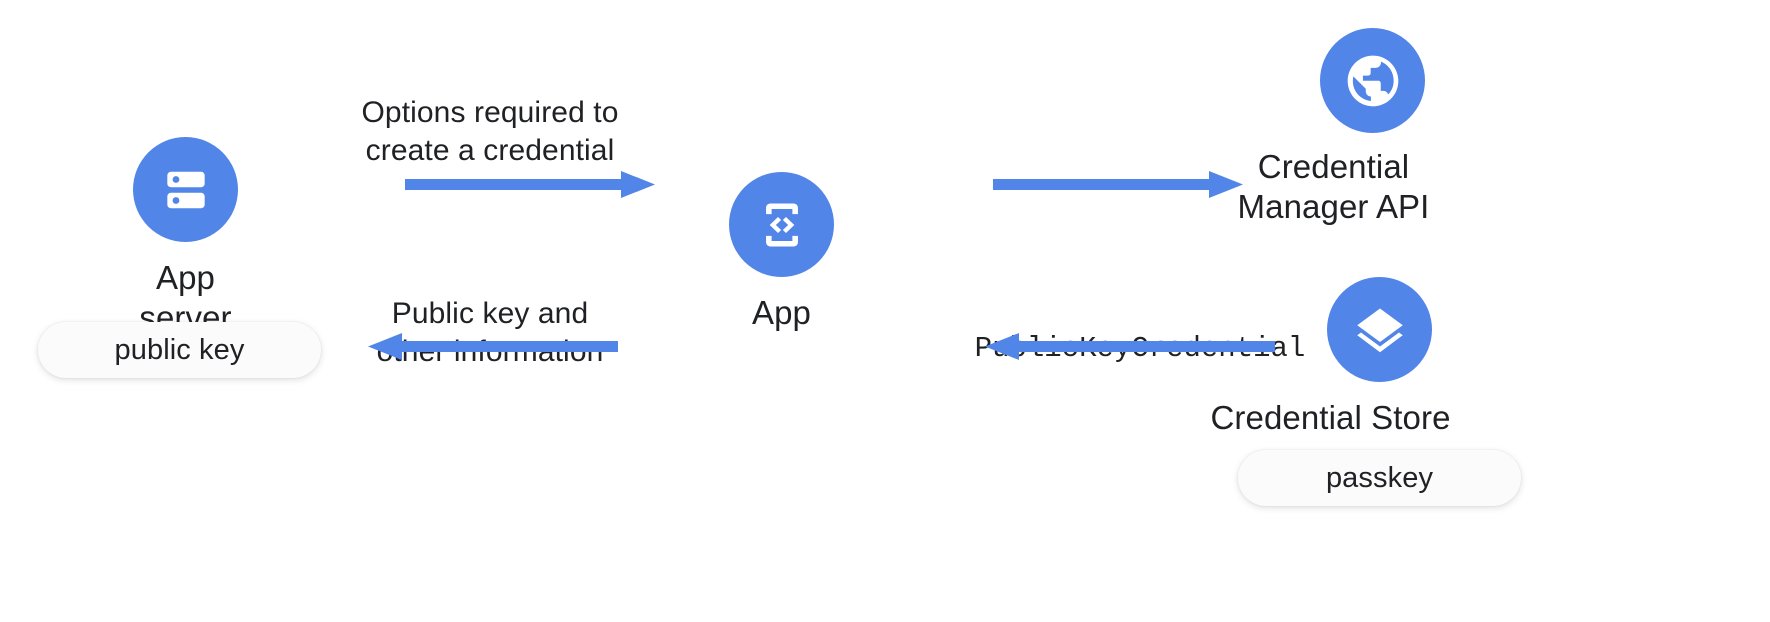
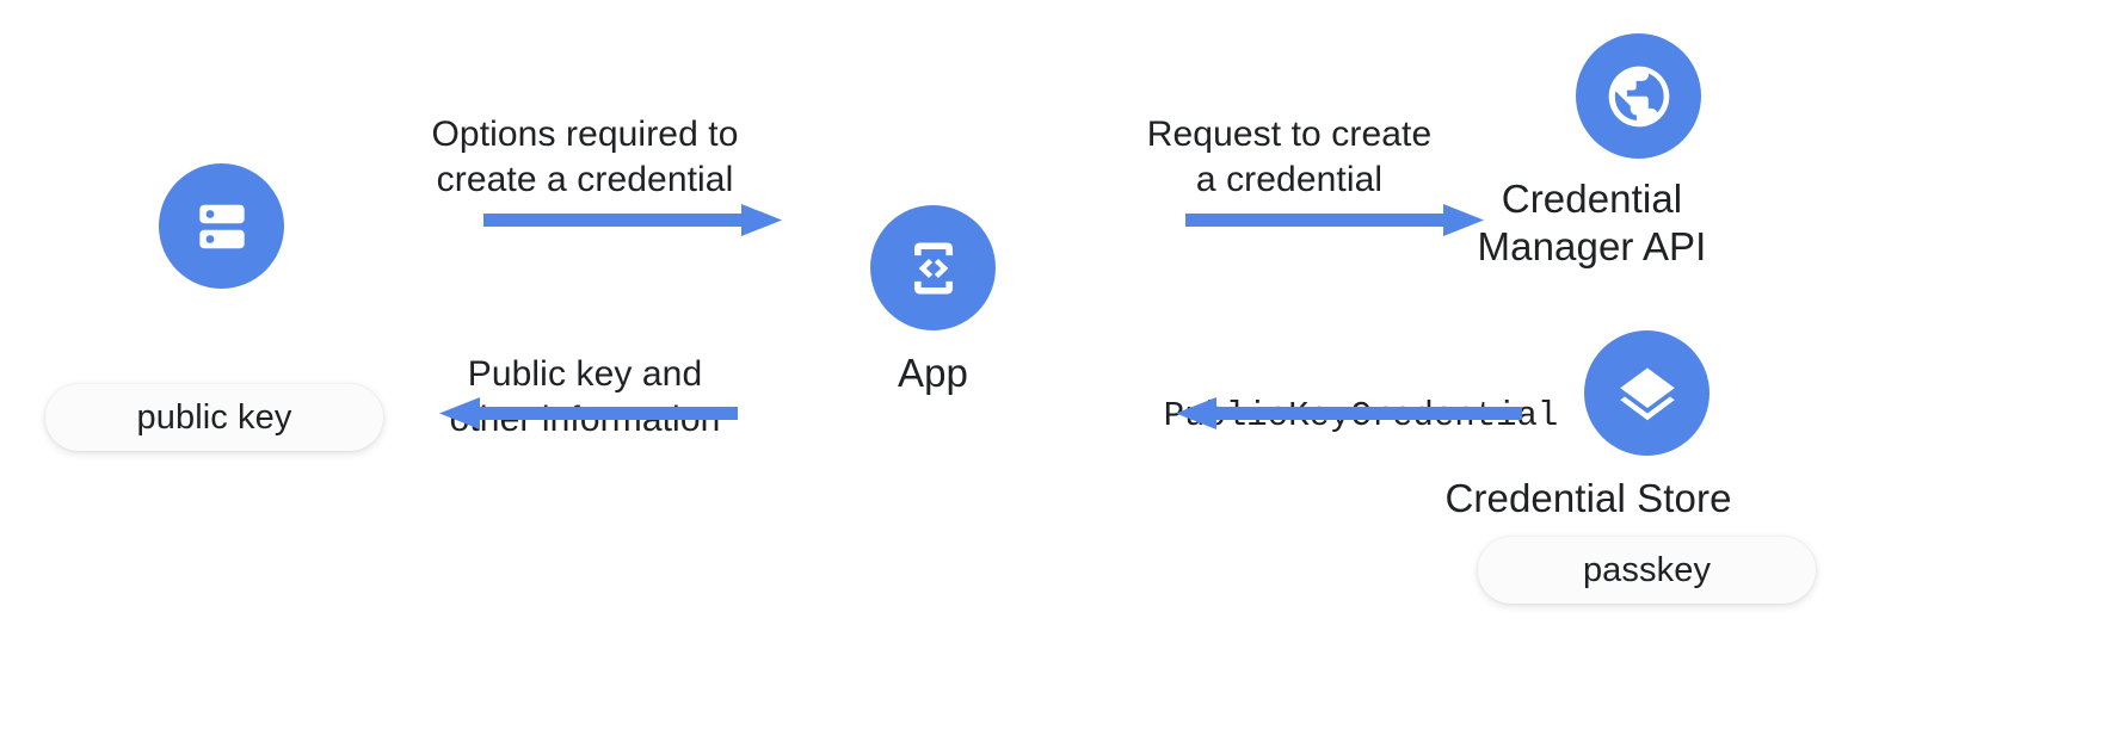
- App server
  public key
  App
  Credential
  Manager API
  Credential Store
  passkey
  Options required to
  create a credential
  Public key and
+ Request to create
+ a credential
